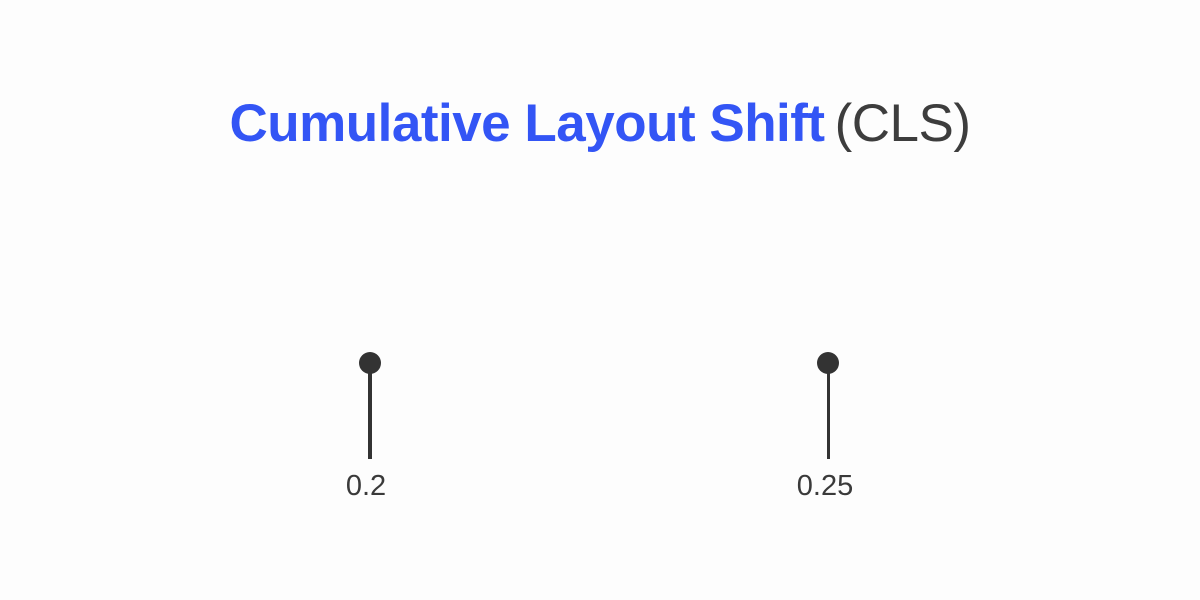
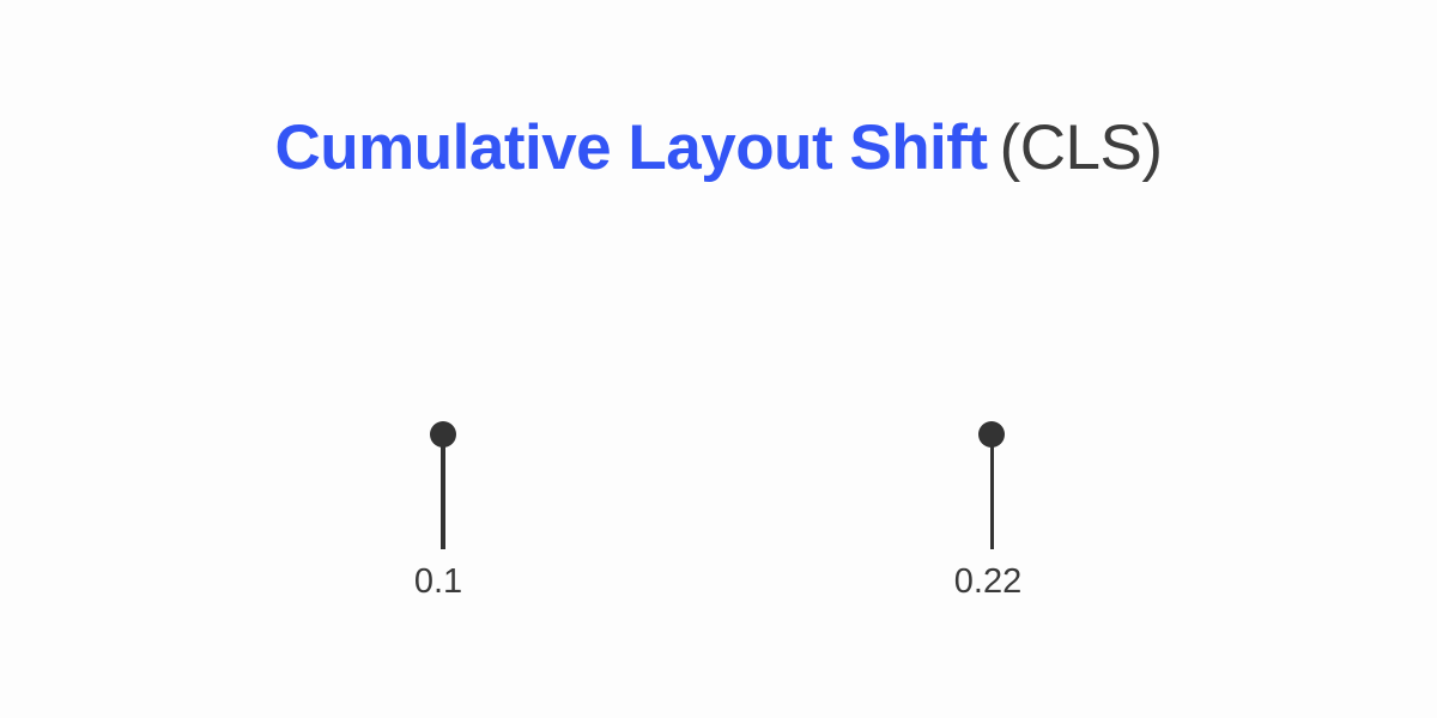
  Cumulative Layout Shift (CLS)
- 0.2
+ 0.1
- 0.25
+ 0.22
